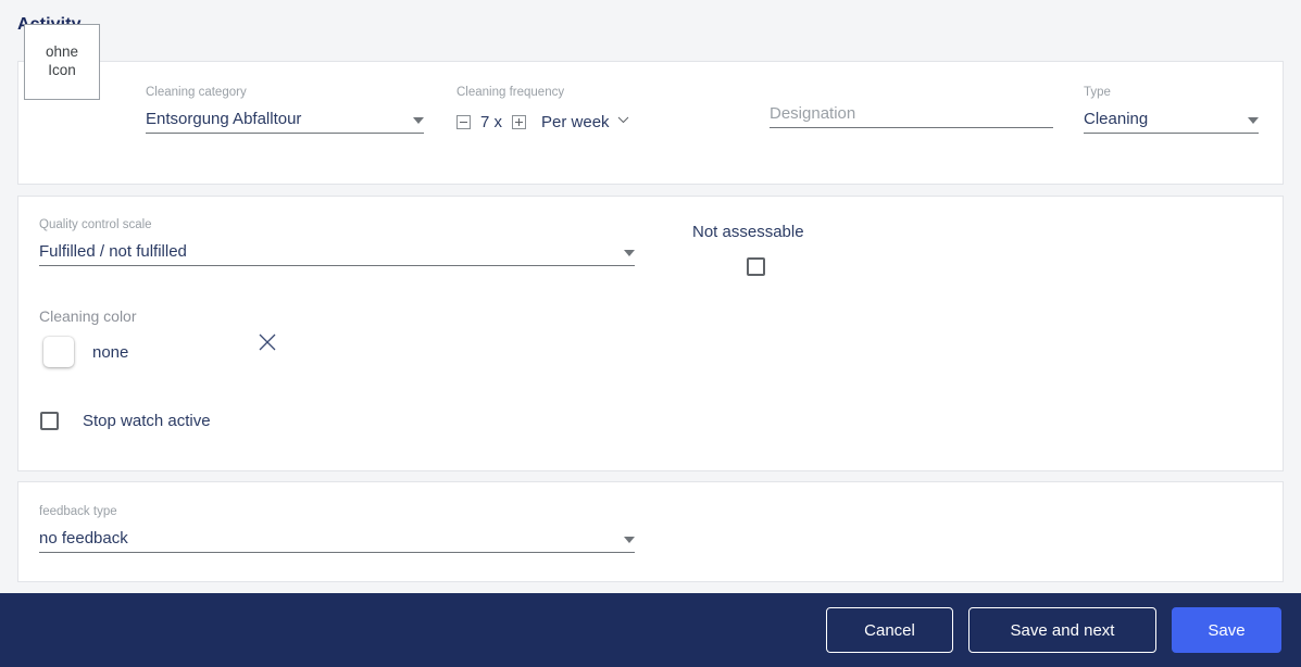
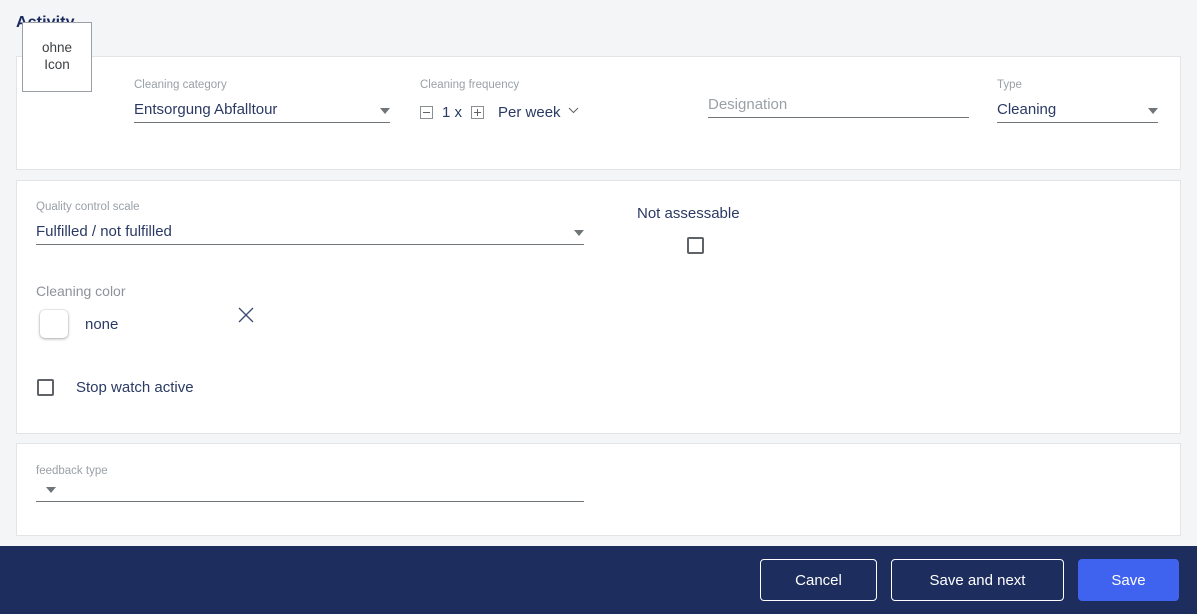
  ohne
  Icon
  Cleaning category
  Entsorgung Abfalltour
  Cleaning frequency
- 7 x
+ 1 x
  Per week
  Designation
  Type
  Cleaning
  Quality control scale
  Fulfilled / not fulfilled
  Not assessable
  Cleaning color
  none
  Stop watch active
  feedback type
- no feedback
  Cancel
  Save and next
  Save
